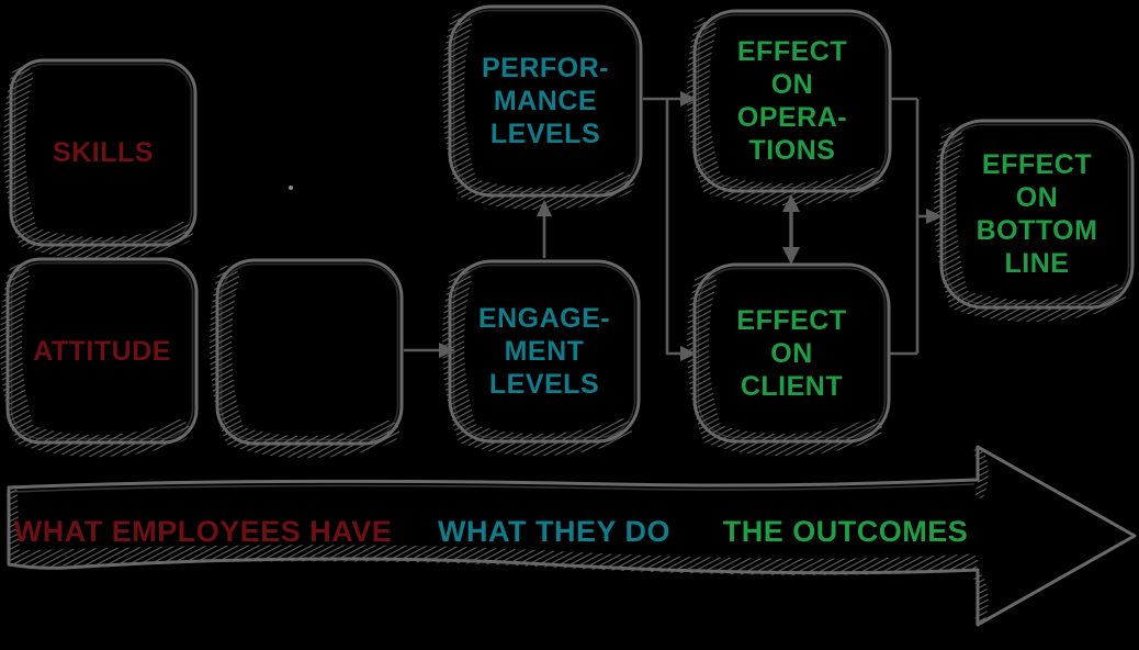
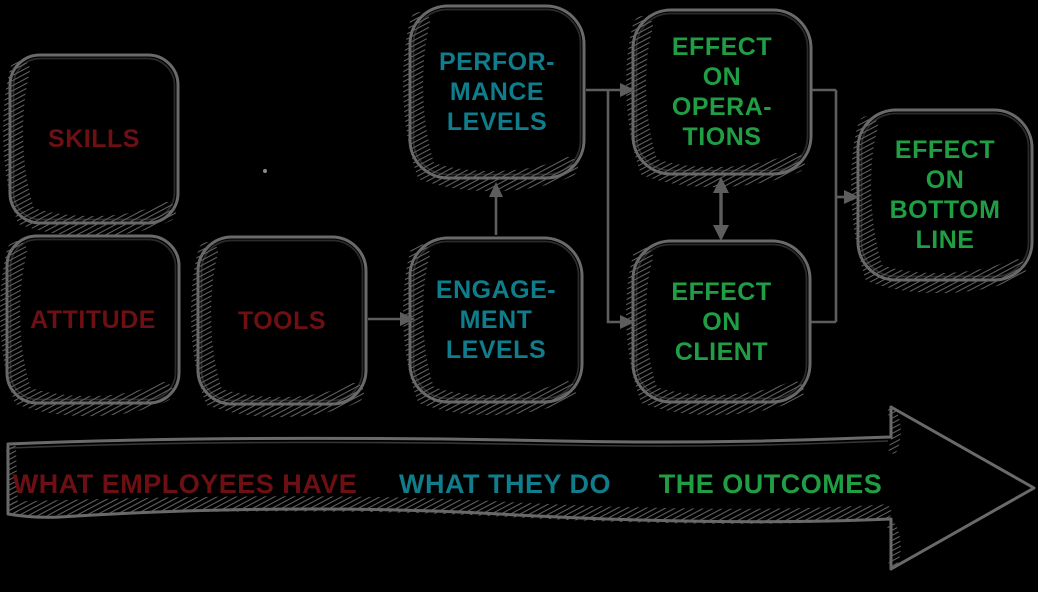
  SKILLS
  ATTITUDE
+ TOOLS
  PERFOR-
  MANCE
  LEVELS
  ENGAGE-
  MENT
  LEVELS
  EFFECT
  ON
  OPERA-
  TIONS
  EFFECT
  ON
  CLIENT
  EFFECT
  ON
  BOTTOM
  LINE
  WHAT EMPLOYEES HAVE
  WHAT THEY DO
  THE OUTCOMES
